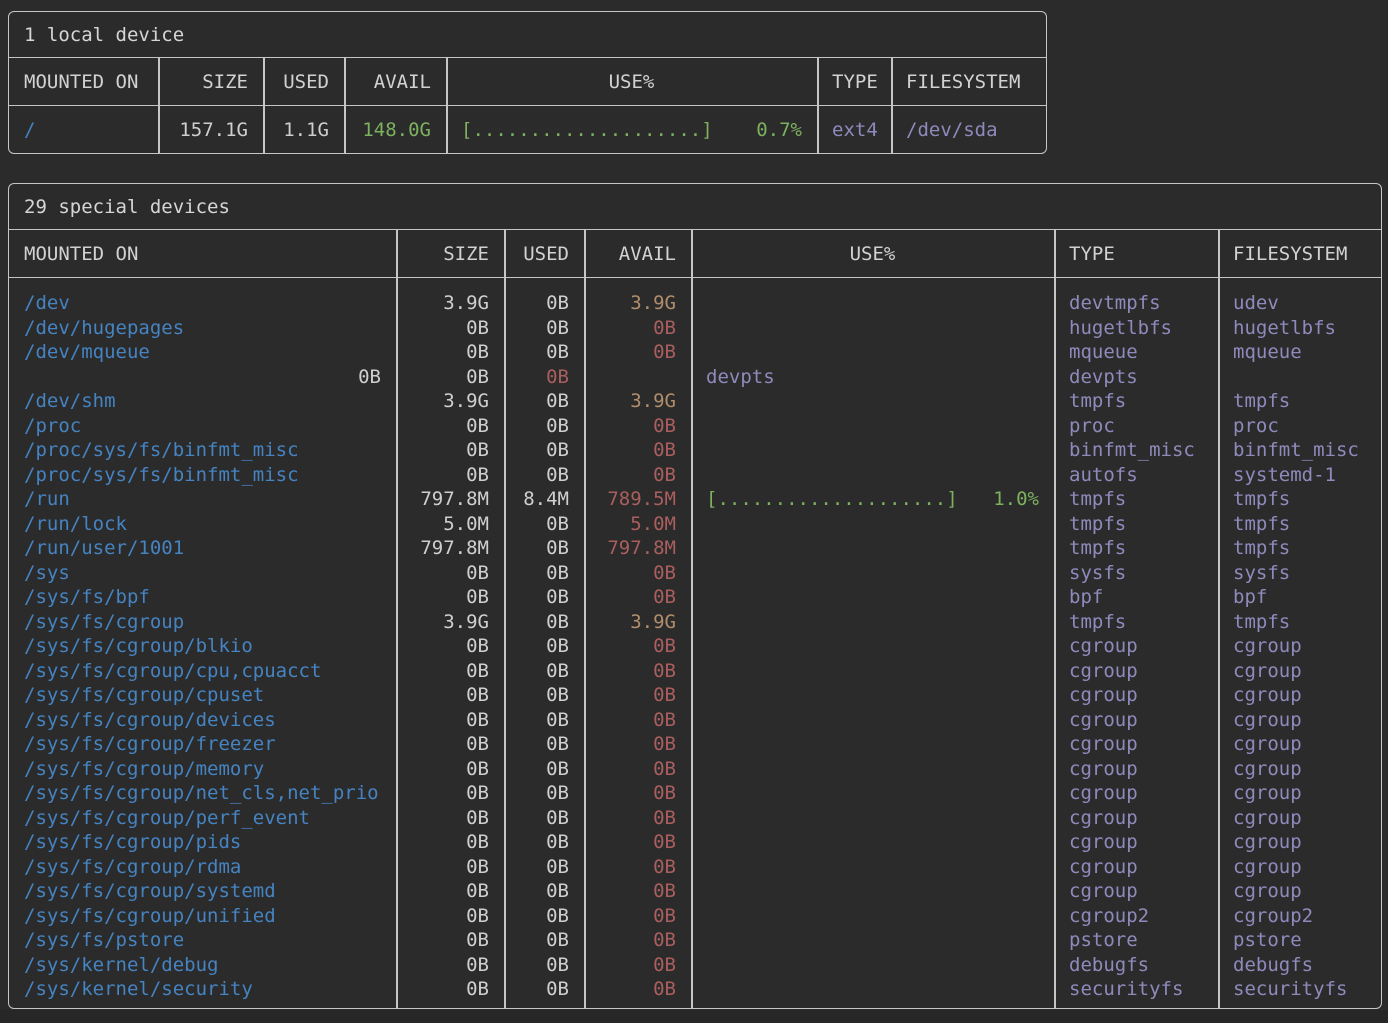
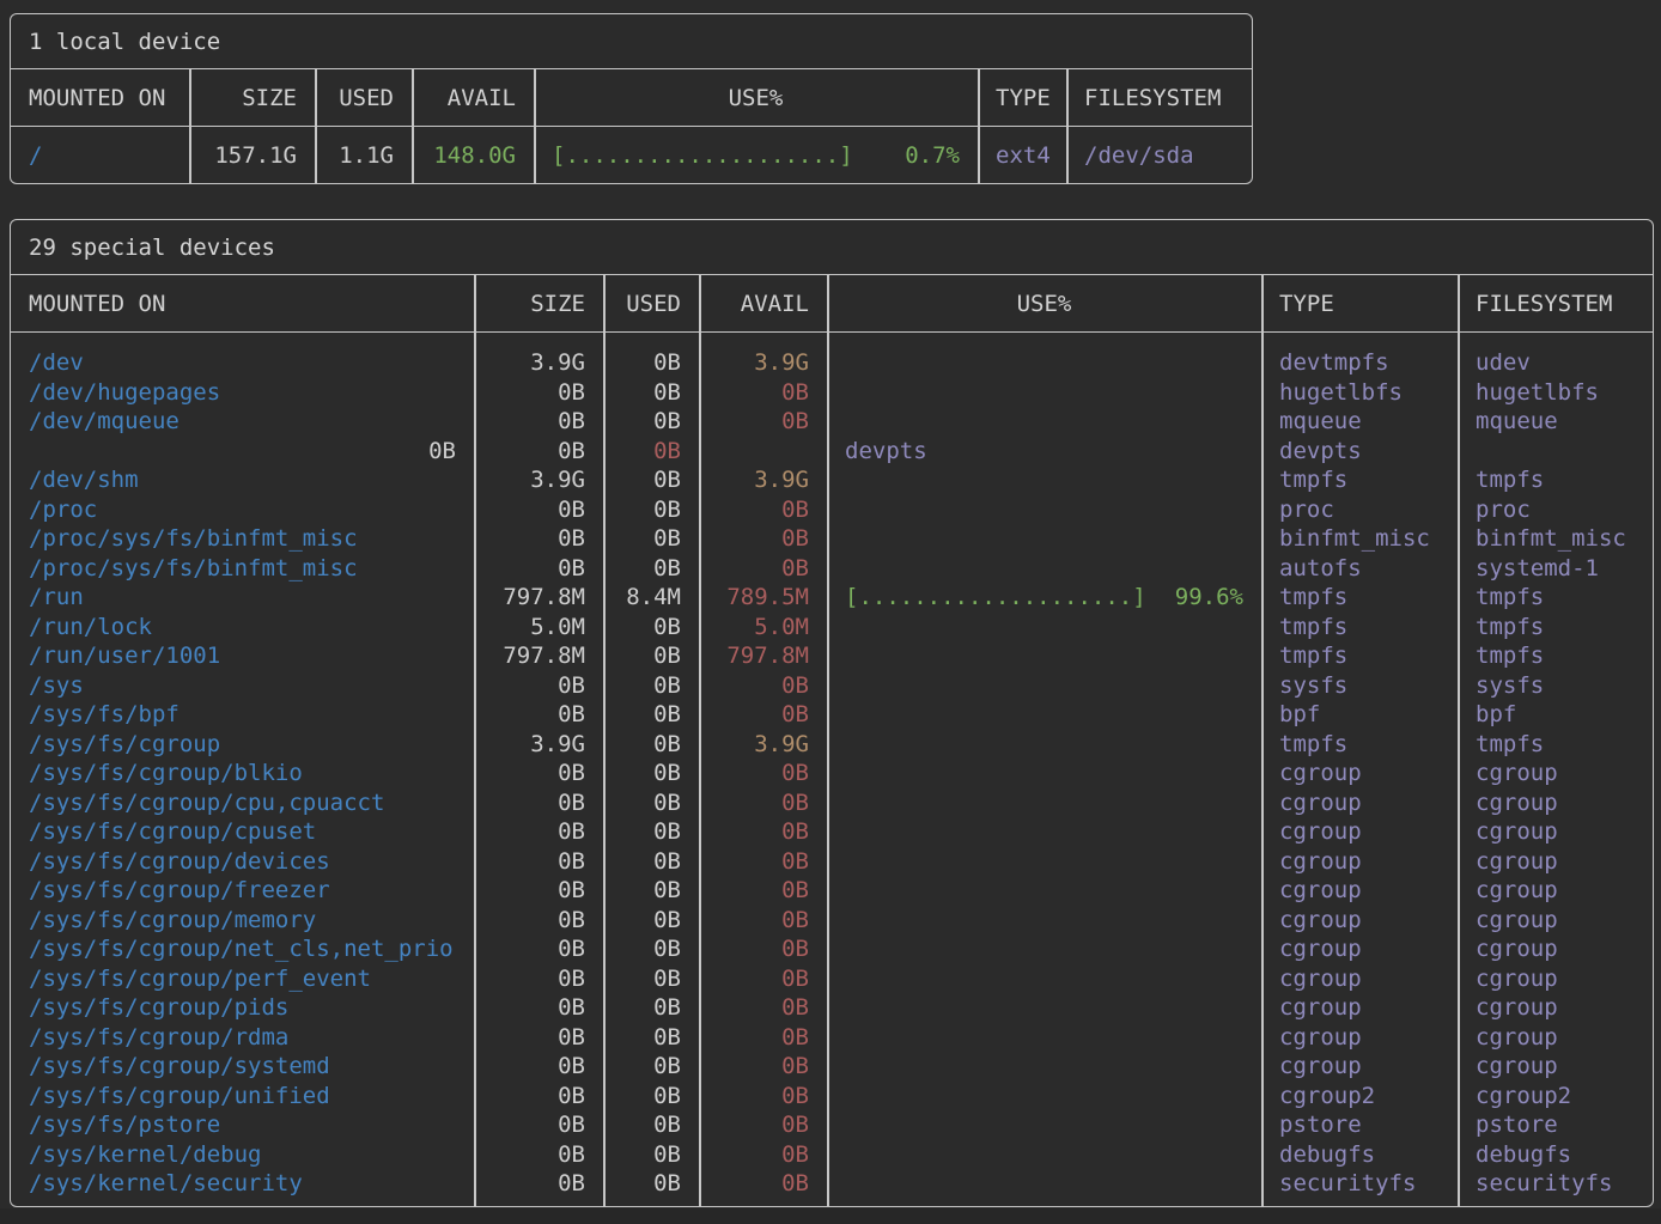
  1 local device
  MOUNTED ON
  SIZE
  USED
  AVAIL
  USE%
  TYPE
  FILESYSTEM
  /
  157.1G
  1.1G
  148.0G
  [....................]
  0.7%
  ext4
  /dev/sda
  29 special devices
  MOUNTED ON
  SIZE
  USED
  AVAIL
  USE%
  TYPE
  FILESYSTEM
  /dev
  3.9G
  0B
  3.9G
  devtmpfs
  udev
  /dev/hugepages
  0B
  0B
  0B
  hugetlbfs
  hugetlbfs
  /dev/mqueue
  0B
  0B
  0B
  mqueue
  mqueue
  0B
  0B
  0B
  devpts
  devpts
  /dev/shm
  3.9G
  0B
  3.9G
  tmpfs
  tmpfs
  /proc
  0B
  0B
  0B
  proc
  proc
  /proc/sys/fs/binfmt_misc
  0B
  0B
  0B
  binfmt_misc
  binfmt_misc
  /proc/sys/fs/binfmt_misc
  0B
  0B
  0B
  autofs
  systemd-1
  /run
  797.8M
  8.4M
  789.5M
  [....................]
- 1.0%
+ 99.6%
  tmpfs
  tmpfs
  /run/lock
  5.0M
  0B
  5.0M
  tmpfs
  tmpfs
  /run/user/1001
  797.8M
  0B
  797.8M
  tmpfs
  tmpfs
  /sys
  0B
  0B
  0B
  sysfs
  sysfs
  /sys/fs/bpf
  0B
  0B
  0B
  bpf
  bpf
  /sys/fs/cgroup
  3.9G
  0B
  3.9G
  tmpfs
  tmpfs
  /sys/fs/cgroup/blkio
  0B
  0B
  0B
  cgroup
  cgroup
  /sys/fs/cgroup/cpu,cpuacct
  0B
  0B
  0B
  cgroup
  cgroup
  /sys/fs/cgroup/cpuset
  0B
  0B
  0B
  cgroup
  cgroup
  /sys/fs/cgroup/devices
  0B
  0B
  0B
  cgroup
  cgroup
  /sys/fs/cgroup/freezer
  0B
  0B
  0B
  cgroup
  cgroup
  /sys/fs/cgroup/memory
  0B
  0B
  0B
  cgroup
  cgroup
  /sys/fs/cgroup/net_cls,net_prio
  0B
  0B
  0B
  cgroup
  cgroup
  /sys/fs/cgroup/perf_event
  0B
  0B
  0B
  cgroup
  cgroup
  /sys/fs/cgroup/pids
  0B
  0B
  0B
  cgroup
  cgroup
  /sys/fs/cgroup/rdma
  0B
  0B
  0B
  cgroup
  cgroup
  /sys/fs/cgroup/systemd
  0B
  0B
  0B
  cgroup
  cgroup
  /sys/fs/cgroup/unified
  0B
  0B
  0B
  cgroup2
  cgroup2
  /sys/fs/pstore
  0B
  0B
  0B
  pstore
  pstore
  /sys/kernel/debug
  0B
  0B
  0B
  debugfs
  debugfs
  /sys/kernel/security
  0B
  0B
  0B
  securityfs
  securityfs
